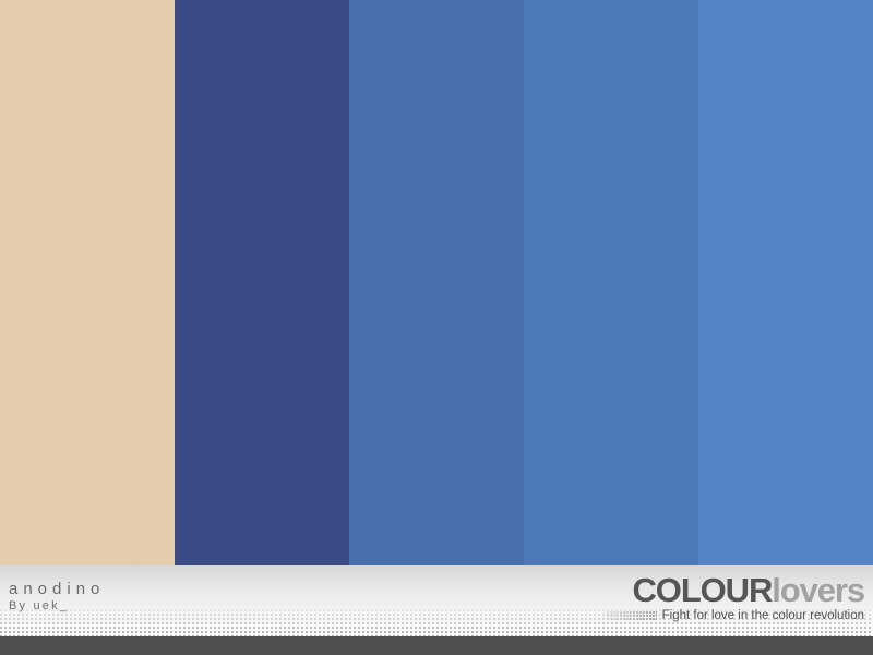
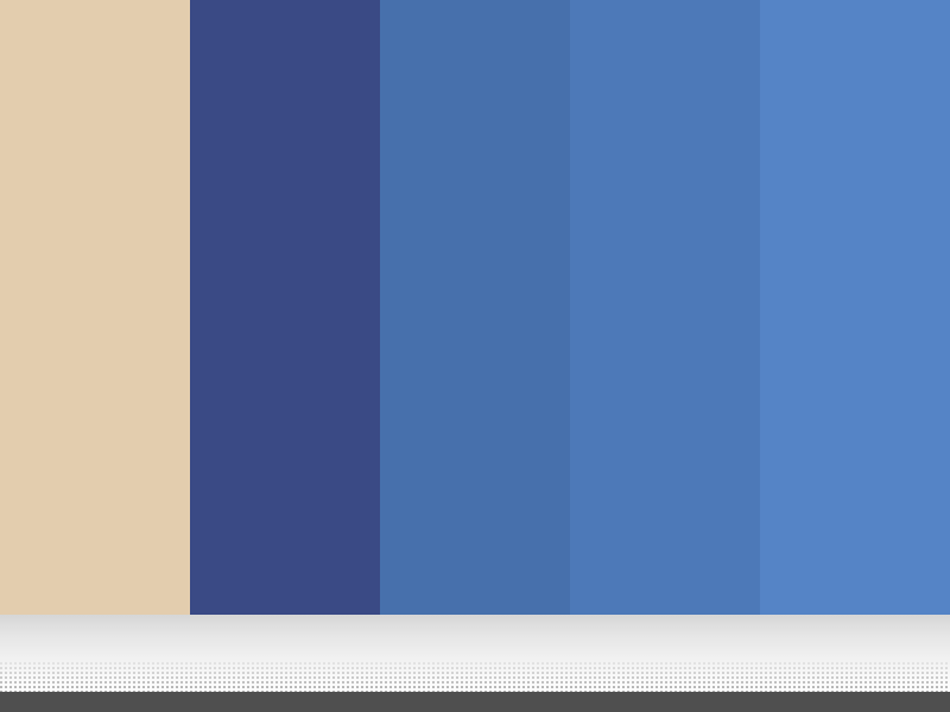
- anodino
- By uek_
- COLOURlovers
